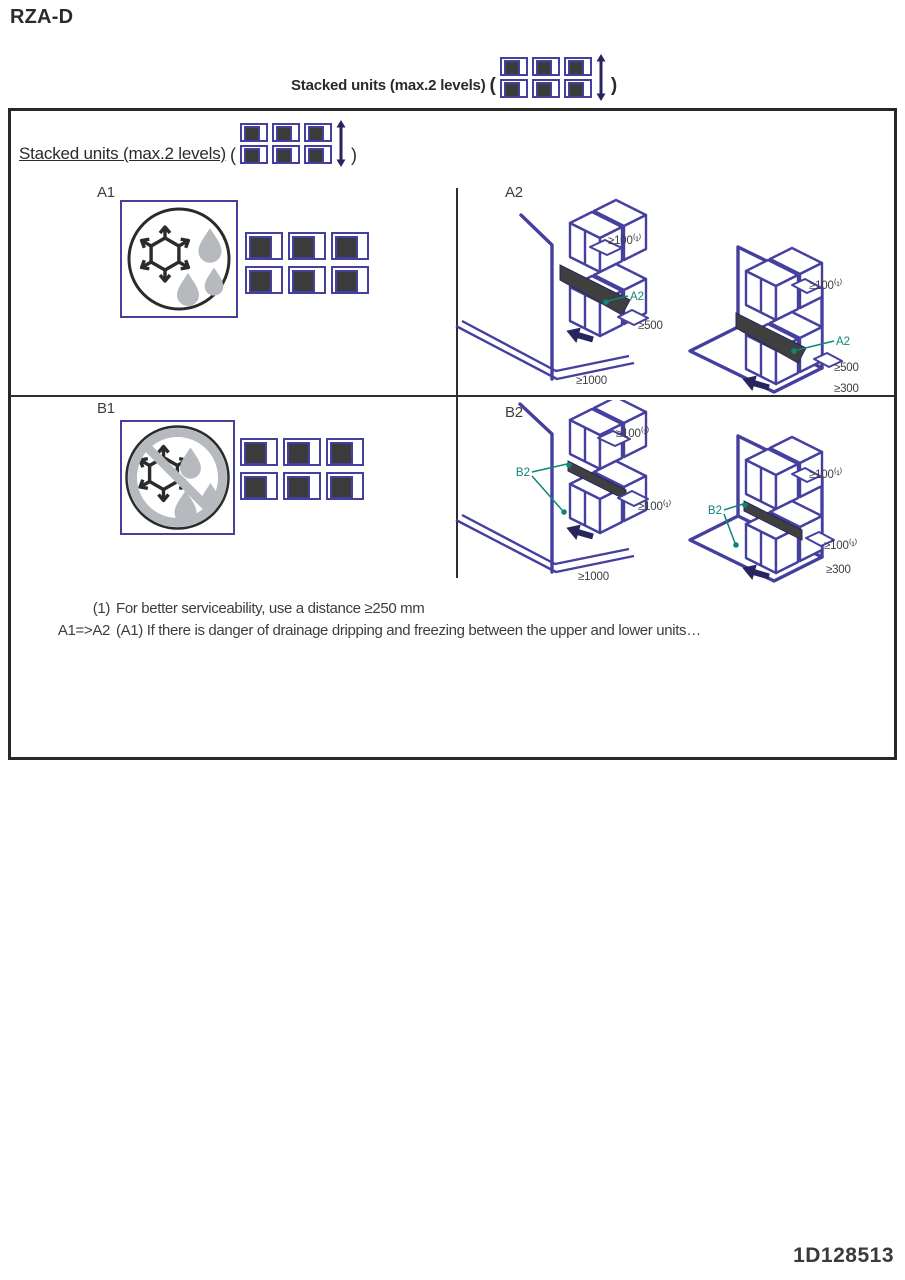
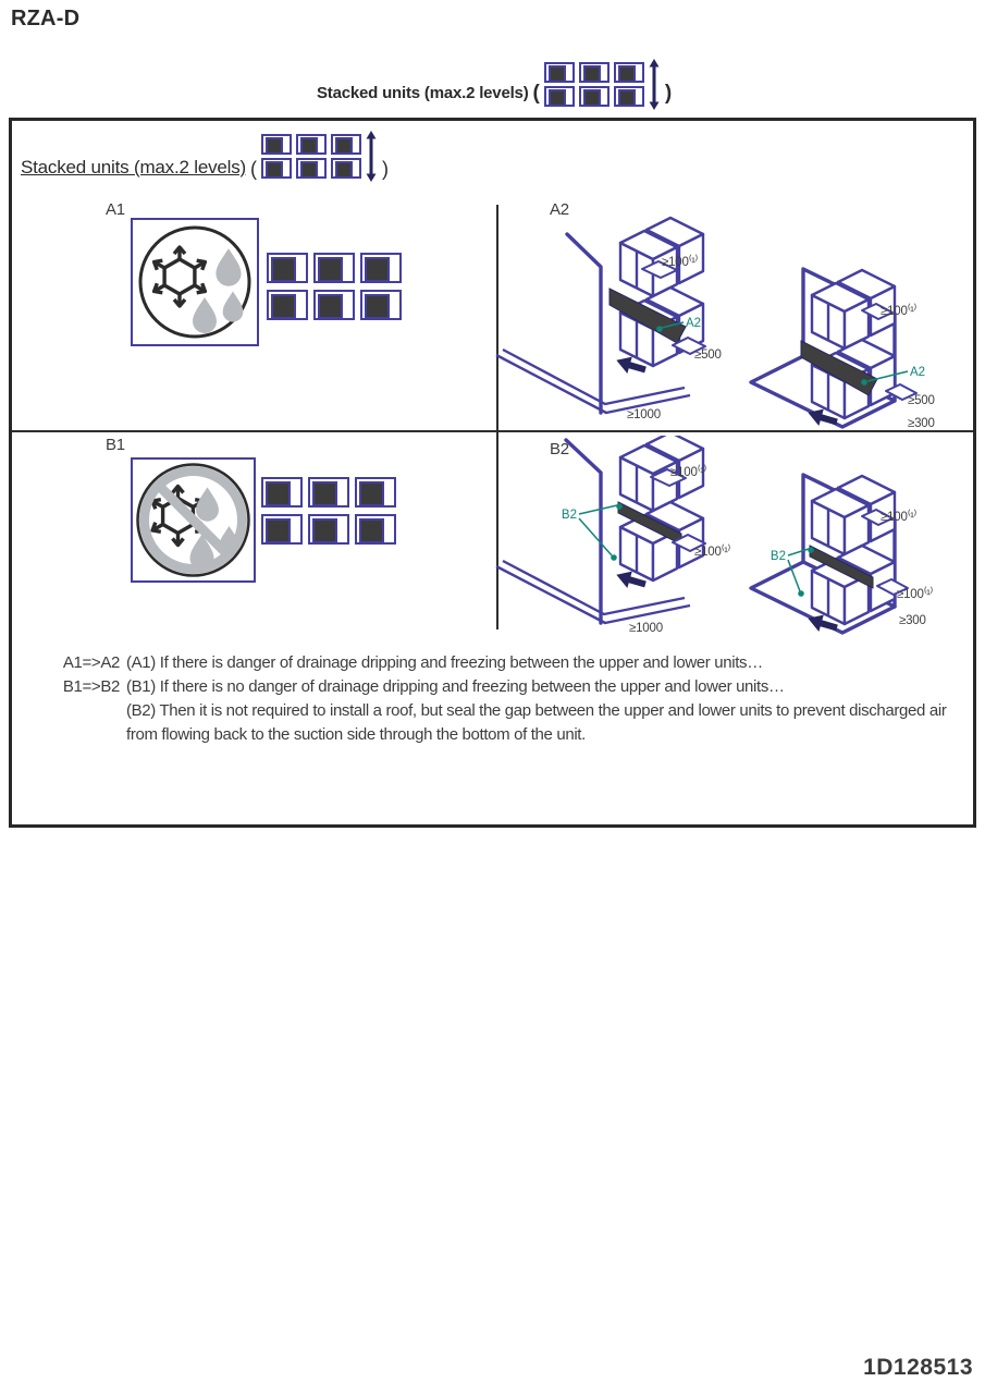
  RZA-D
  Stacked units (max.2 levels)
  (
  )
  Stacked units (max.2 levels)
  (
  )
  A1
  A2
  ≥100⁽¹⁾
  A2
  ≥500
  ≥1000
  ≥100⁽¹⁾
  A2
  ≥500
  ≥300
  B1
  B2
  ≥100⁽¹⁾
  B2
  ≥100⁽¹⁾
  ≥1000
  ≥100⁽¹⁾
  B2
  ≥100⁽¹⁾
  ≥300
- (1)
- For better serviceability, use a distance ≥250 mm
  A1=>A2
  (A1) If there is danger of drainage dripping and freezing between the upper and lower units…
+ B1=>B2
+ (B1) If there is no danger of drainage dripping and freezing between the upper and lower units…
+ (B2) Then it is not required to install a roof, but seal the gap between the upper and lower units to prevent discharged air from flowing back to the suction side through the bottom of the unit.
  1D128513
